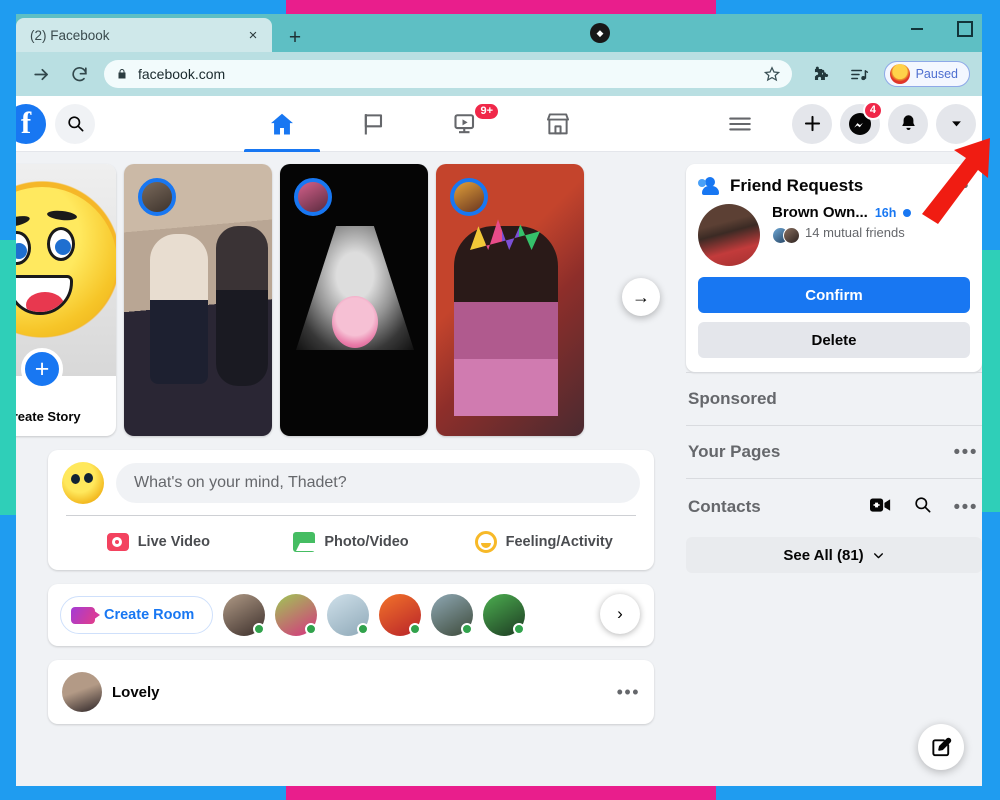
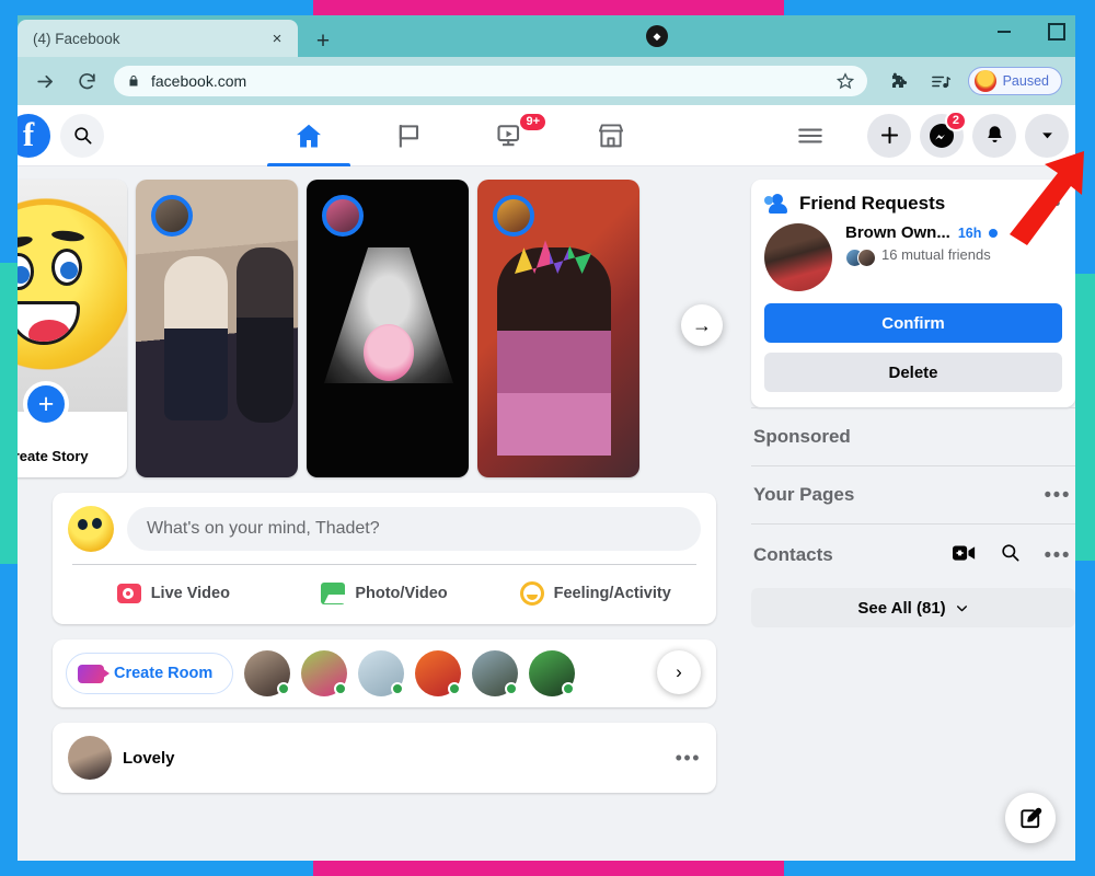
- (2) Facebook
+ (4) Facebook
  ×
  +
  ◆
  facebook.com
  Paused
  f
  9+
- 4
+ 2
  +
  reate Story
  →
  What's on your mind, Thadet?
  Live Video
  Photo/Video
  Feeling/Activity
  Create Room
  ›
  Lovely
  •••
  Friend Requests
  Brown Own...
  16h
- 14 mutual friends
+ 16 mutual friends
  Confirm Delete
  Sponsored
  Your Pages
  •••
  Contacts
  •••
  See All (81)
